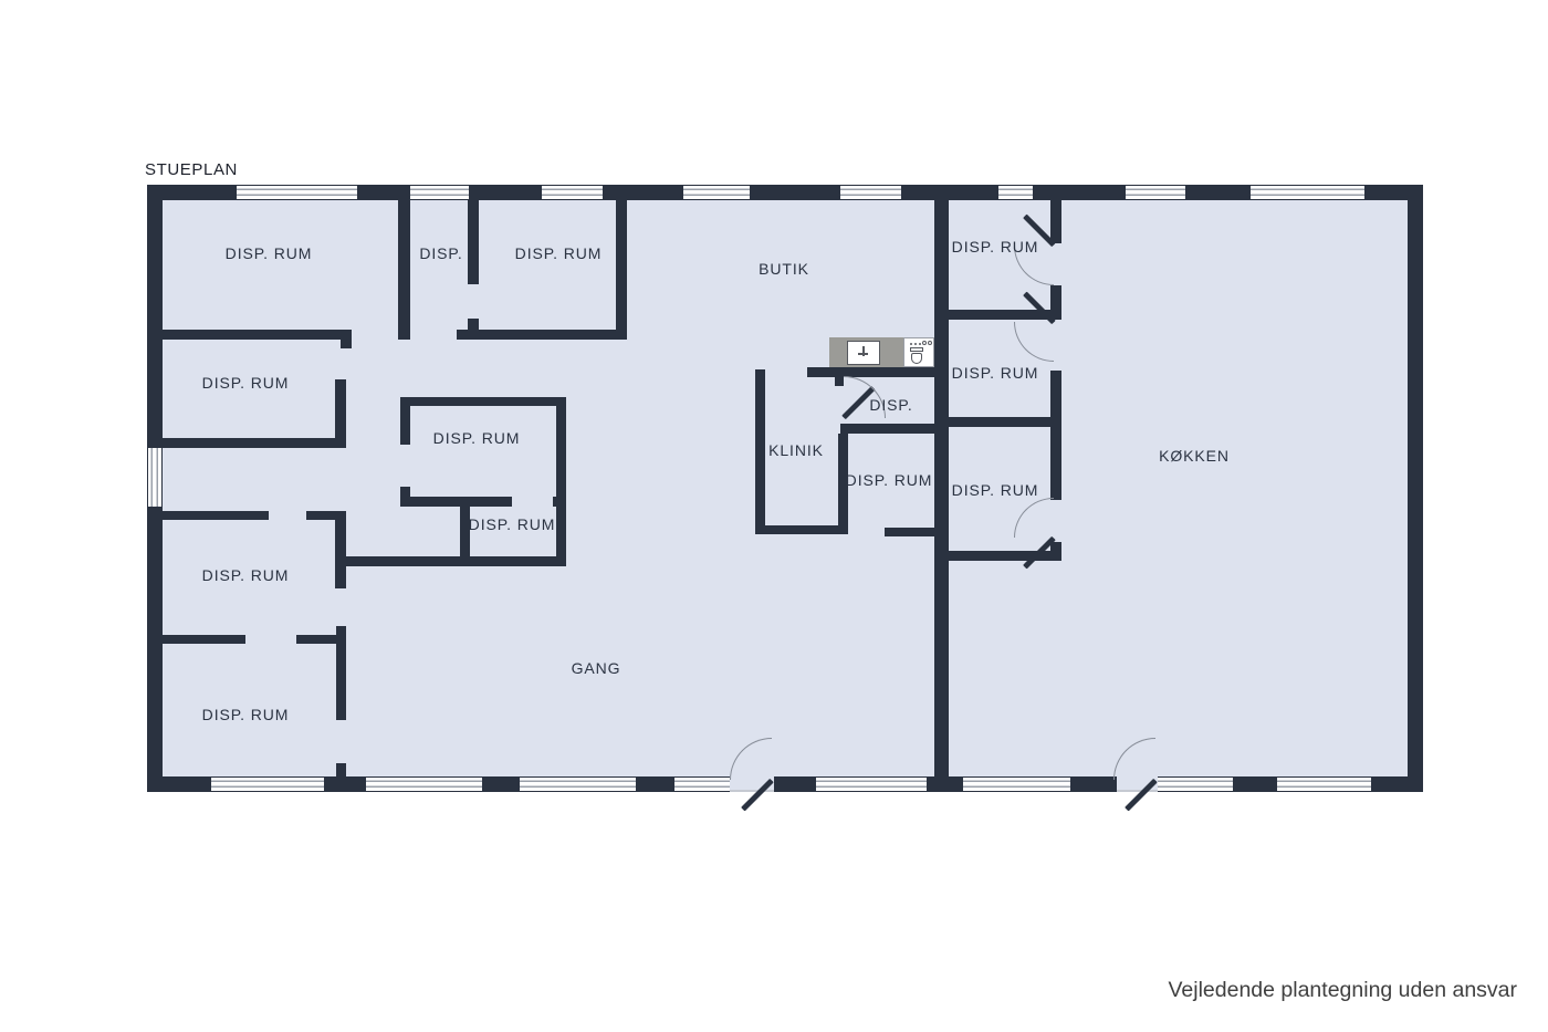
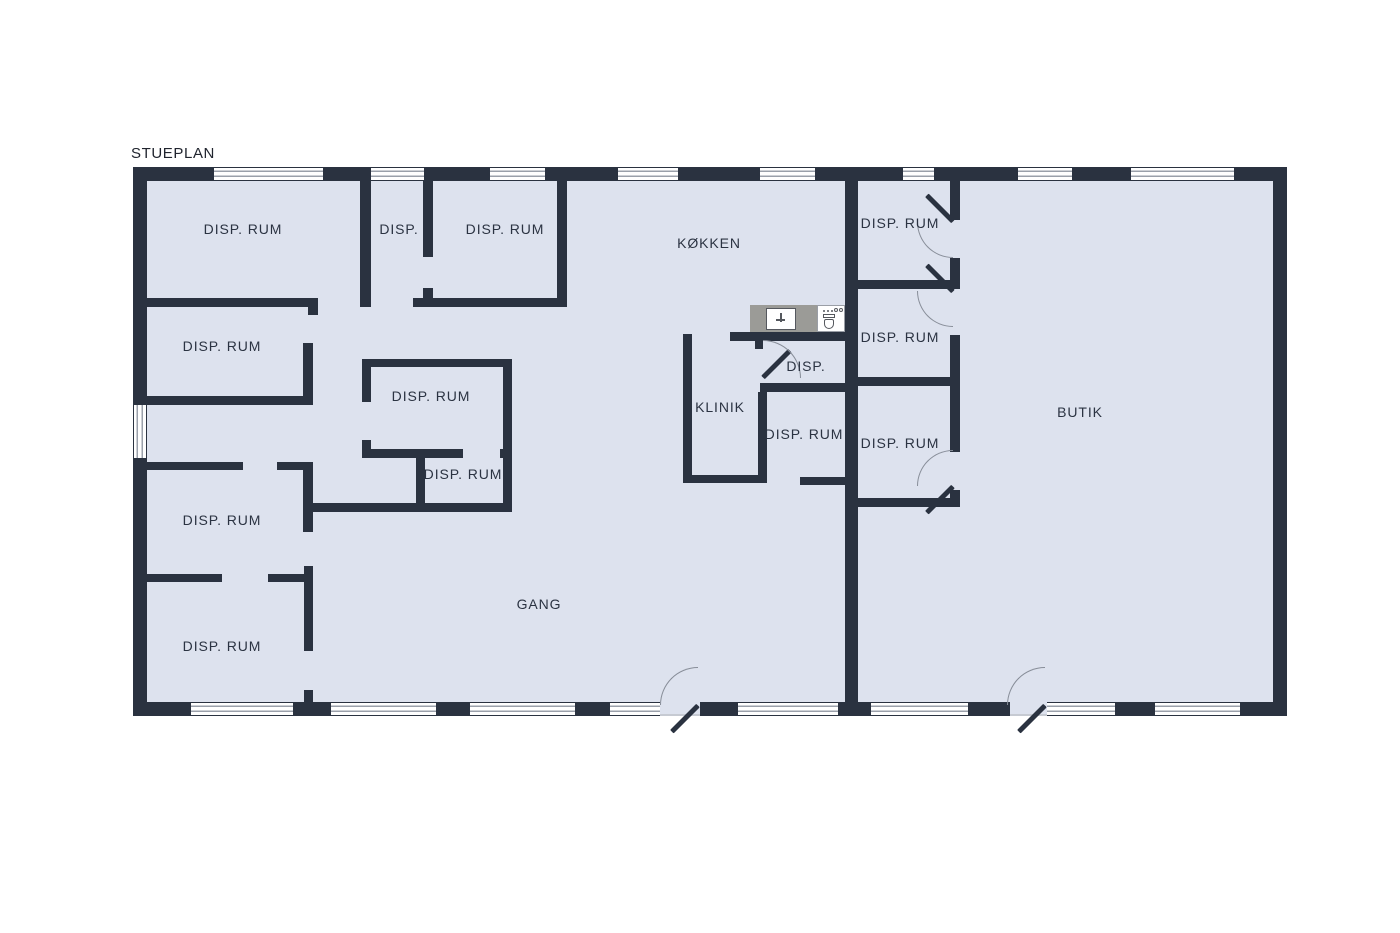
  STUEPLAN
  DISP. RUM
  DISP.
  DISP. RUM
- BUTIK
+ KØKKEN
  DISP. RUM
  DISP. RUM
  DISP. RUM
  DISP. RUM
  KLINIK
  DISP.
- KØKKEN
+ BUTIK
  DISP. RUM
  DISP. RUM
  DISP. RUM
  DISP. RUM
  GANG
  DISP. RUM
- Vejledende plantegning uden ansvar
